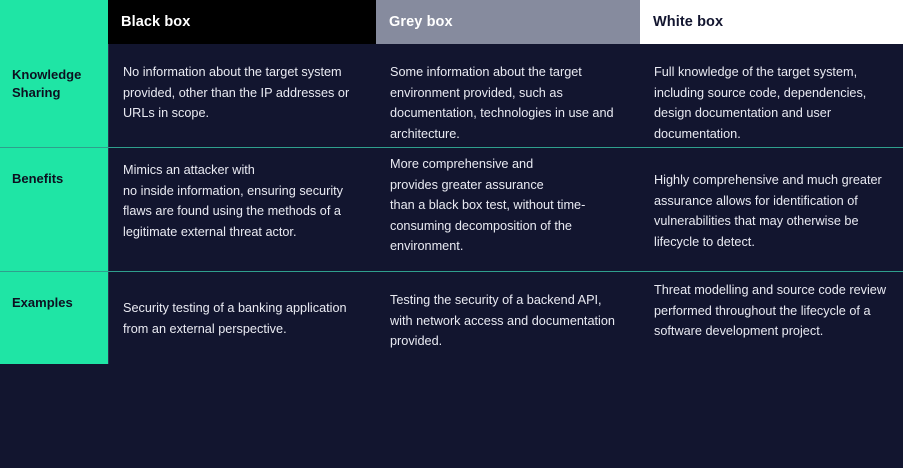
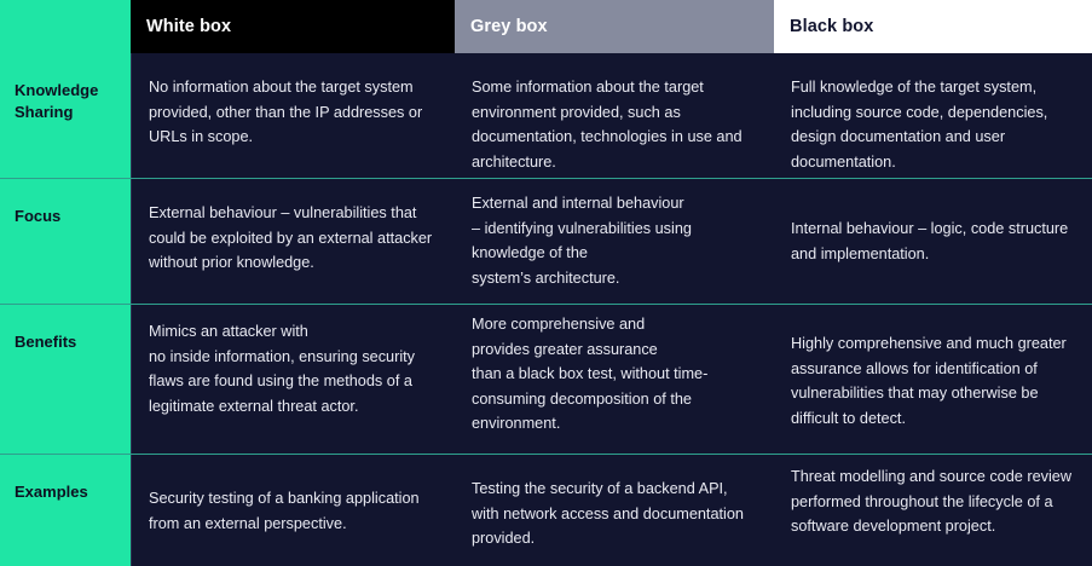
- Black box
+ White box
  Grey box
- White box
+ Black box
  Knowledge Sharing
  No information about the target system provided, other than the IP addresses or URLs in scope.
  Some information about the target environment provided, such as documentation, technologies in use and architecture.
  Full knowledge of the target system, including source code, dependencies, design documentation and user documentation.
+ Focus
+ External behaviour – vulnerabilities that could be exploited by an external attacker without prior knowledge.
+ External and internal behaviour
+ – identifying vulnerabilities using knowledge of the
+ system’s architecture.
+ Internal behaviour – logic, code structure and implementation.
  Benefits
  Mimics an attacker with
  no inside information, ensuring security flaws are found using the methods of a legitimate external threat actor.
  More comprehensive and
  provides greater assurance
  than a black box test, without time-consuming decomposition of the environment.
- Highly comprehensive and much greater assurance allows for identification of vulnerabilities that may otherwise be lifecycle to detect.
+ Highly comprehensive and much greater assurance allows for identification of vulnerabilities that may otherwise be difficult to detect.
  Examples
  Security testing of a banking application from an external perspective.
  Testing the security of a backend API, with network access and documentation provided.
  Threat modelling and source code review performed throughout the lifecycle of a software development project.
